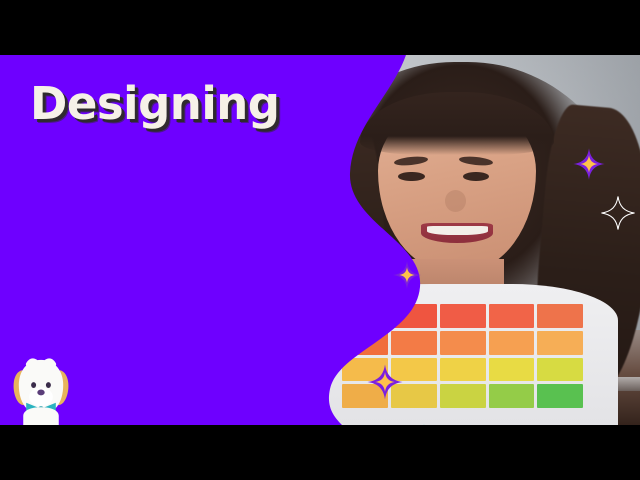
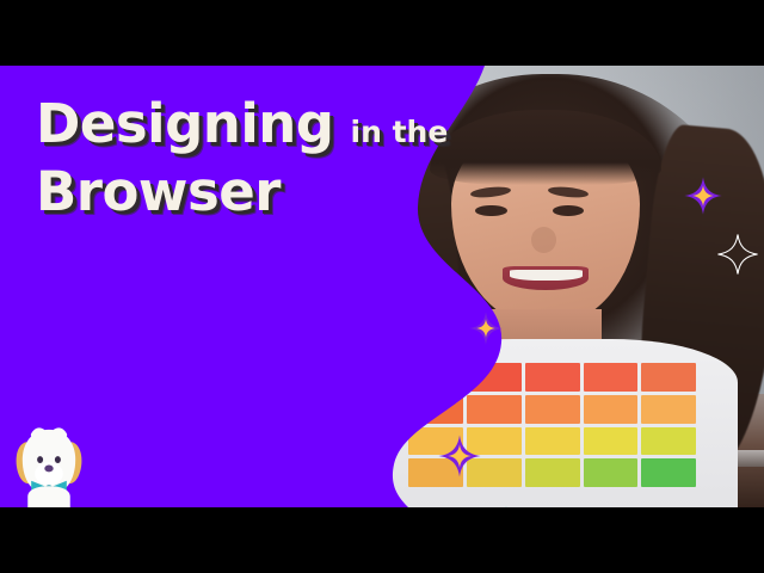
  Designing
+ in the
+ Browser
